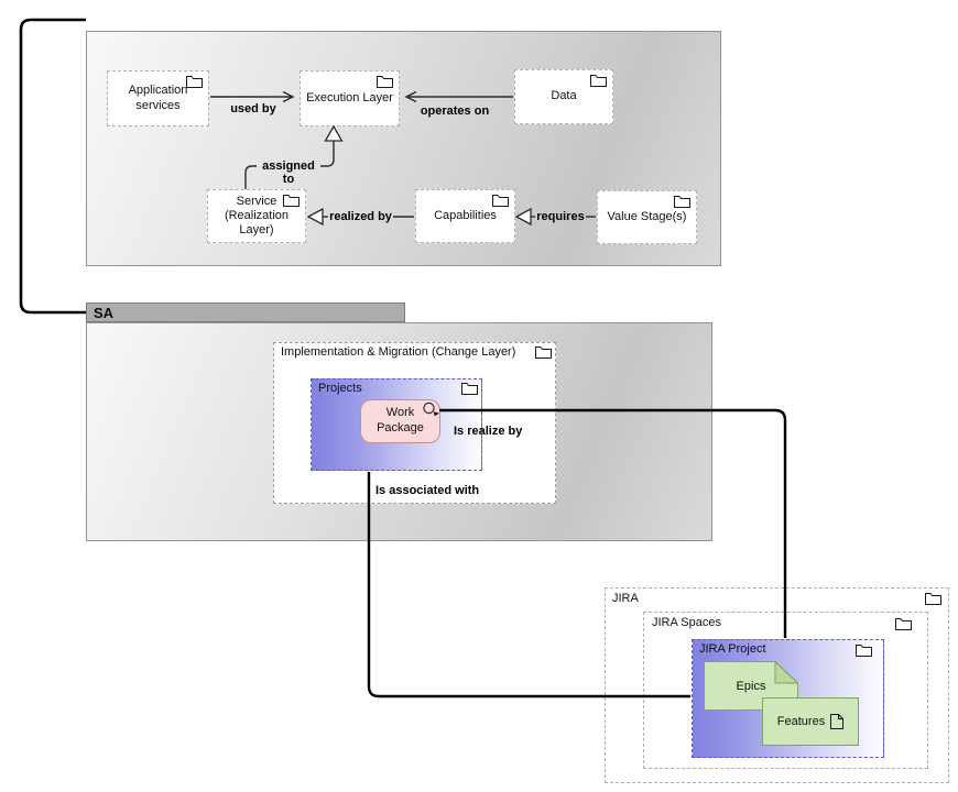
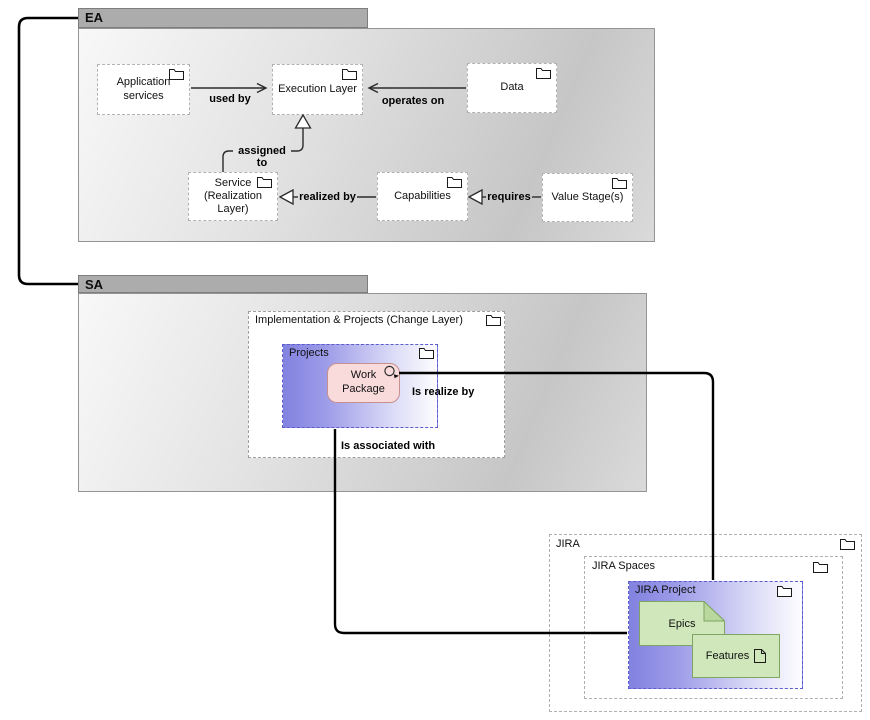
+ EA
  Application services
  Execution Layer
  Data
  Service (Realization Layer)
  Capabilities
  Value Stage(s)
  used by
  operates on
  assigned to
  realized by
  requires
  SA
- Implementation & Migration (Change Layer)
+ Implementation & Projects (Change Layer)
  Projects
  Work Package
  Is realize by
  Is associated with
  JIRA
  JIRA Spaces
  JIRA Project
  Epics
  Features
